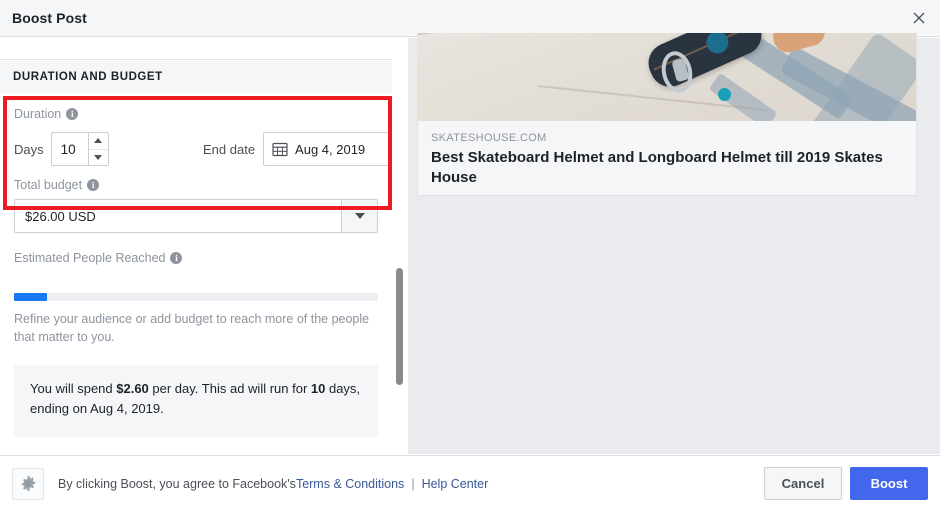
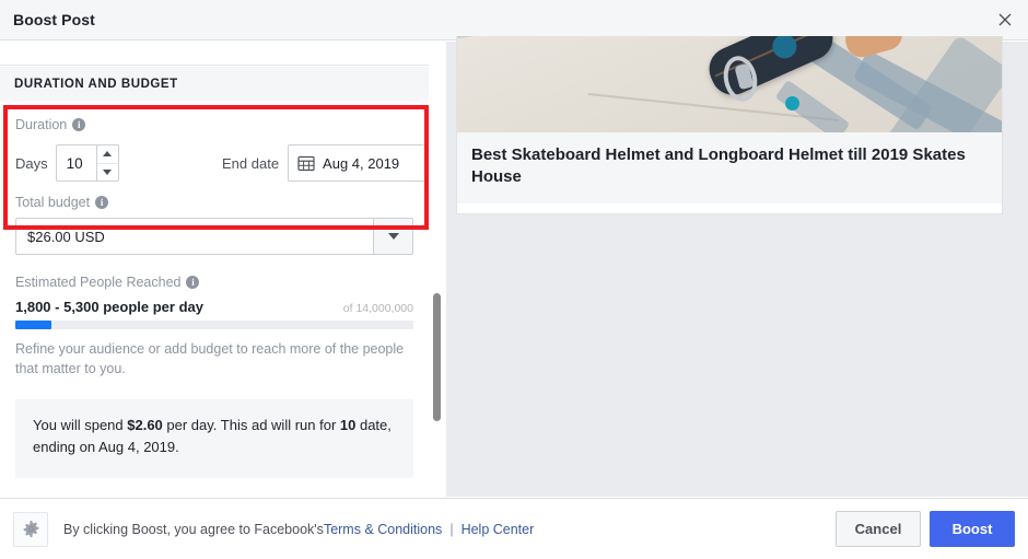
  Boost Post
- SKATESHOUSE.COM
  Best Skateboard Helmet and Longboard Helmet till 2019 Skates House
  DURATION AND BUDGET
  Duration
  i
  Days
  10
  End date
  Aug 4, 2019
  Total budget
  i
  $26.00 USD
  Estimated People Reached
  i
+ 1,800 - 5,300 people per day
+ of 14,000,000
  Refine your audience or add budget to reach more of the people that matter to you.
- You will spend $2.60 per day. This ad will run for 10 days, ending on Aug 4, 2019.
+ You will spend $2.60 per day. This ad will run for 10 date, ending on Aug 4, 2019.
  By clicking Boost, you agree to Facebook's
  Terms & Conditions
  |
  Help Center
  Cancel
  Boost
